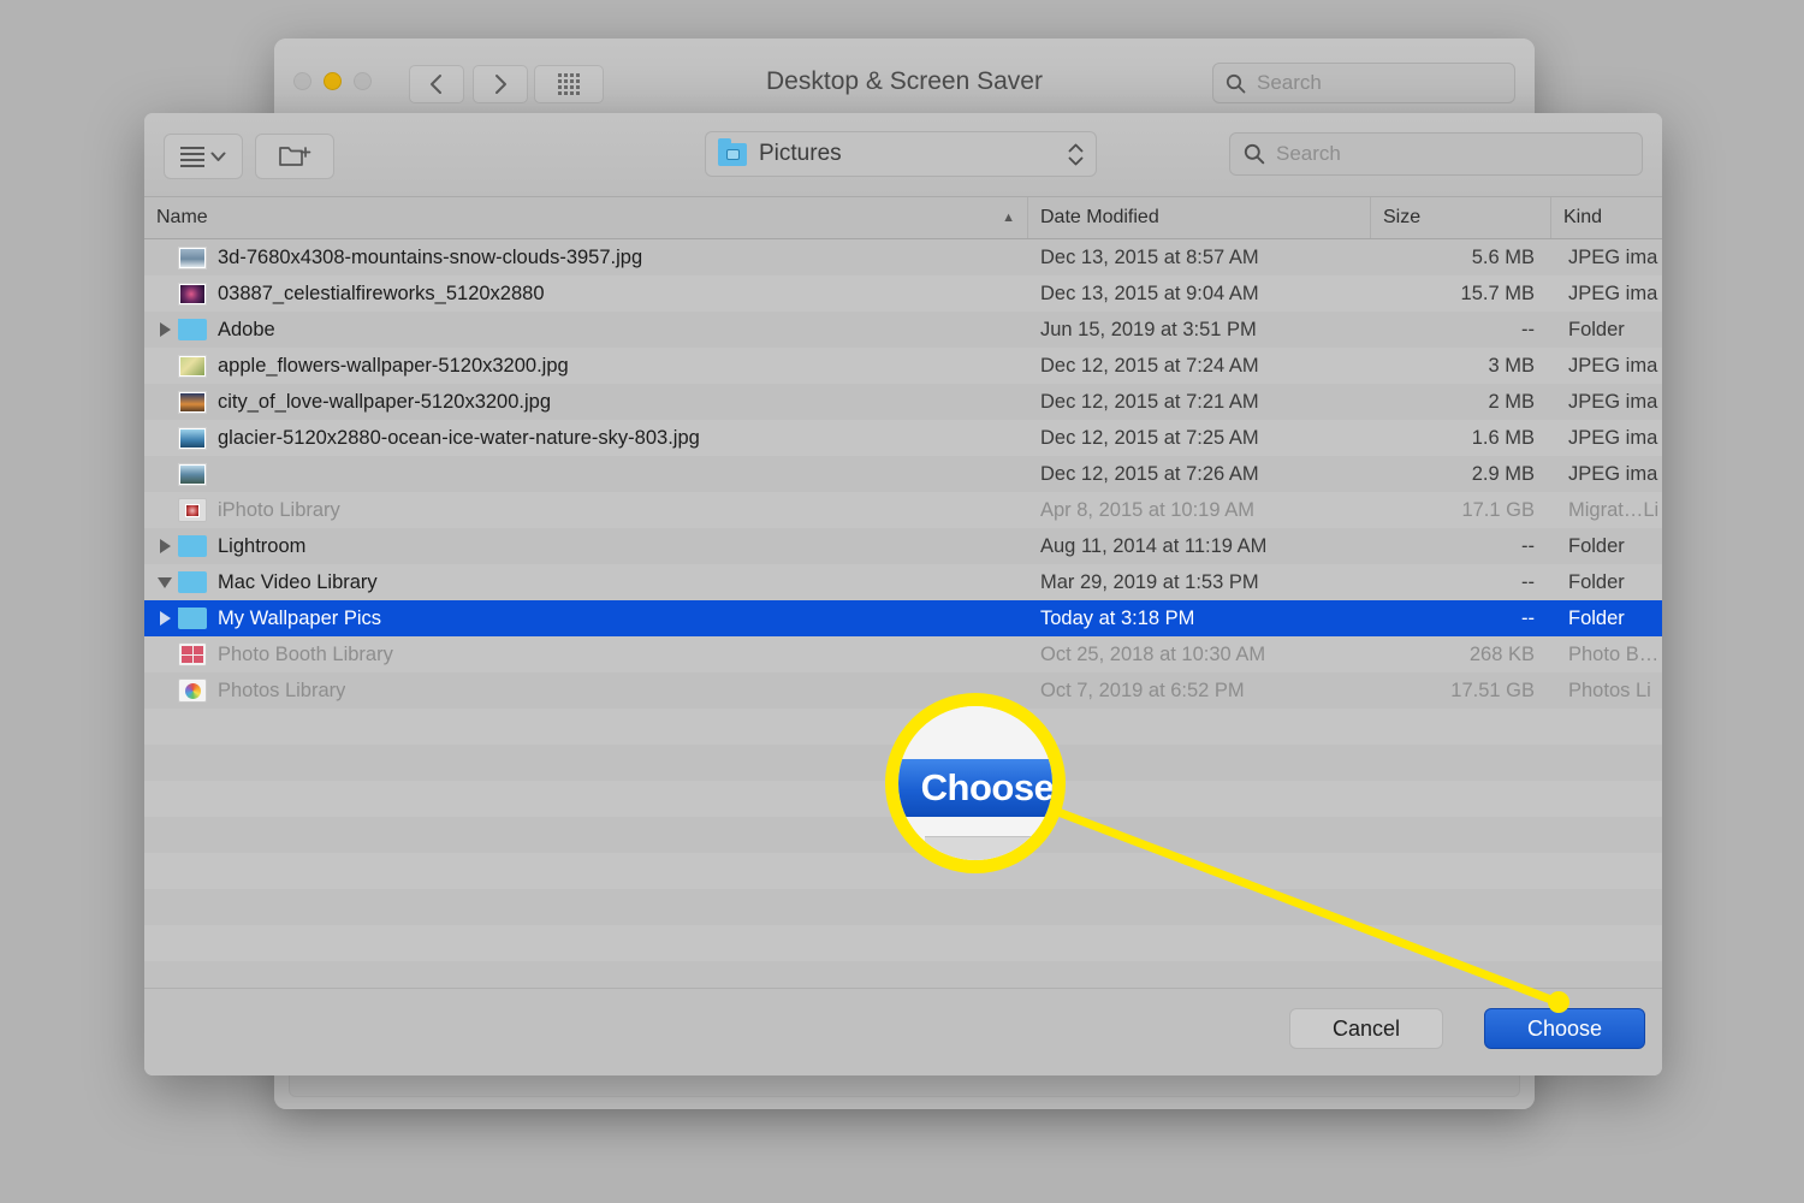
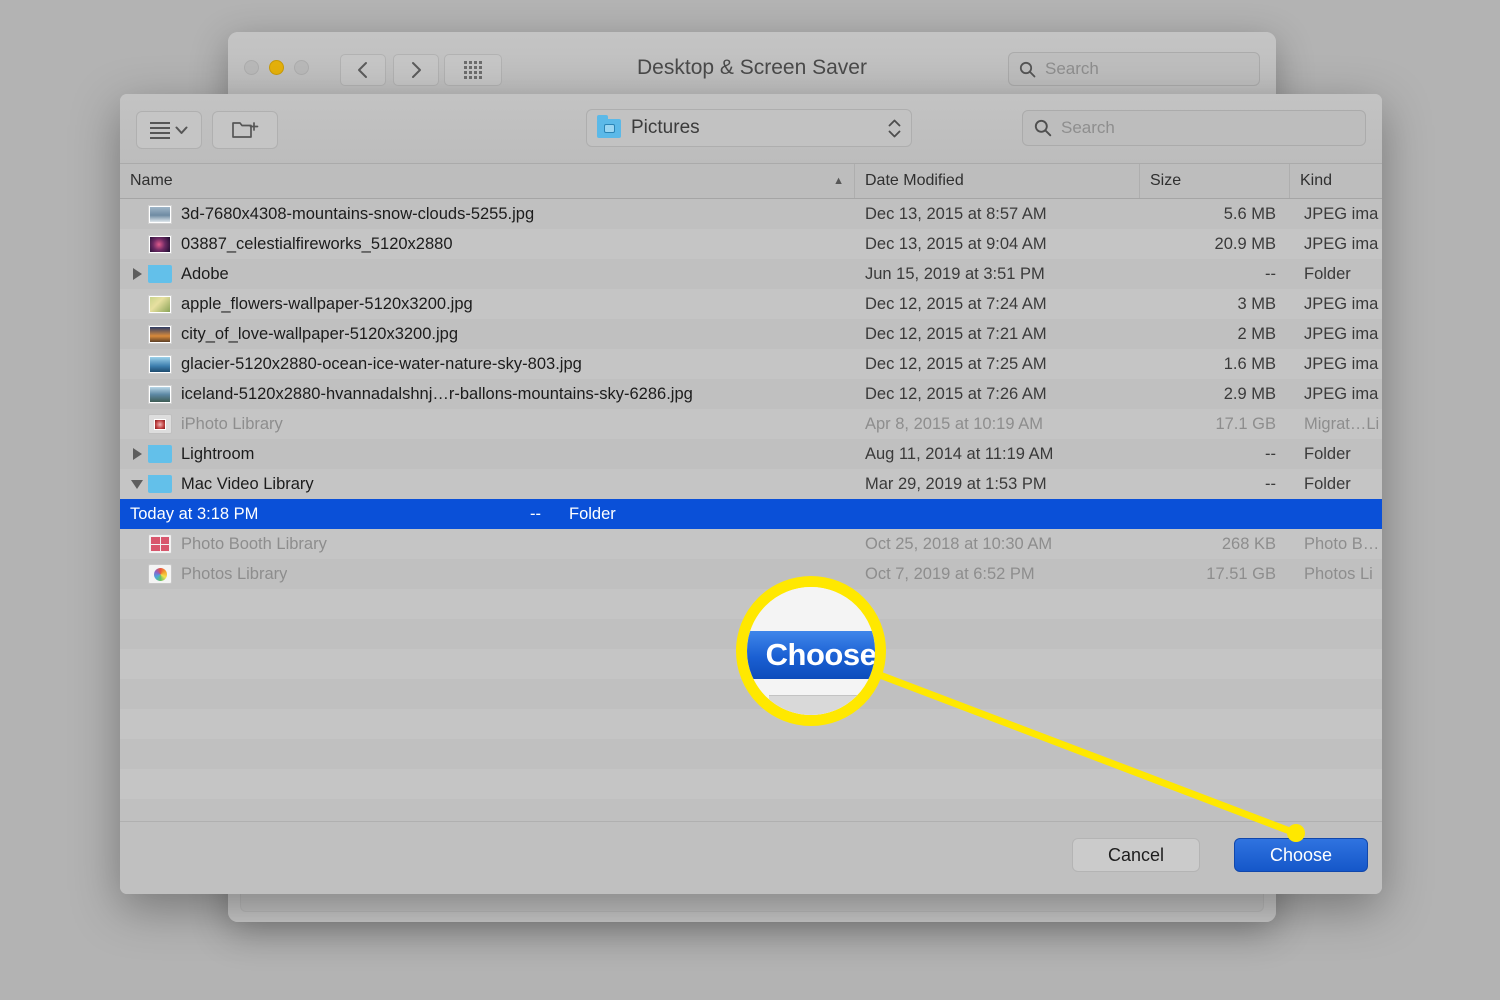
  Desktop & Screen Saver
  Search
  Pictures
  Search
  Name
  ▲
  Date Modified
  Size
  Kind
- 3d-7680x4308-mountains-snow-clouds-3957.jpg
+ 3d-7680x4308-mountains-snow-clouds-5255.jpg
  Dec 13, 2015 at 8:57 AM
  5.6 MB
  JPEG ima
  03887_celestialfireworks_5120x2880
  Dec 13, 2015 at 9:04 AM
- 15.7 MB
+ 20.9 MB
  JPEG ima
  Adobe
  Jun 15, 2019 at 3:51 PM
  --
  Folder
  apple_flowers-wallpaper-5120x3200.jpg
  Dec 12, 2015 at 7:24 AM
  3 MB
  JPEG ima
  city_of_love-wallpaper-5120x3200.jpg
  Dec 12, 2015 at 7:21 AM
  2 MB
  JPEG ima
  glacier-5120x2880-ocean-ice-water-nature-sky-803.jpg
  Dec 12, 2015 at 7:25 AM
  1.6 MB
  JPEG ima
+ iceland-5120x2880-hvannadalshnj…r-ballons-mountains-sky-6286.jpg
  Dec 12, 2015 at 7:26 AM
  2.9 MB
  JPEG ima
  iPhoto Library
  Apr 8, 2015 at 10:19 AM
  17.1 GB
  Migrat…Li
  Lightroom
  Aug 11, 2014 at 11:19 AM
  --
  Folder
  Mac Video Library
  Mar 29, 2019 at 1:53 PM
  --
  Folder
- My Wallpaper Pics
  Today at 3:18 PM
  --
  Folder
  Photo Booth Library
  Oct 25, 2018 at 10:30 AM
  268 KB
  Photo B…
  Photos Library
  Oct 7, 2019 at 6:52 PM
  17.51 GB
  Photos Li
  Cancel
  Choose
  Choose
